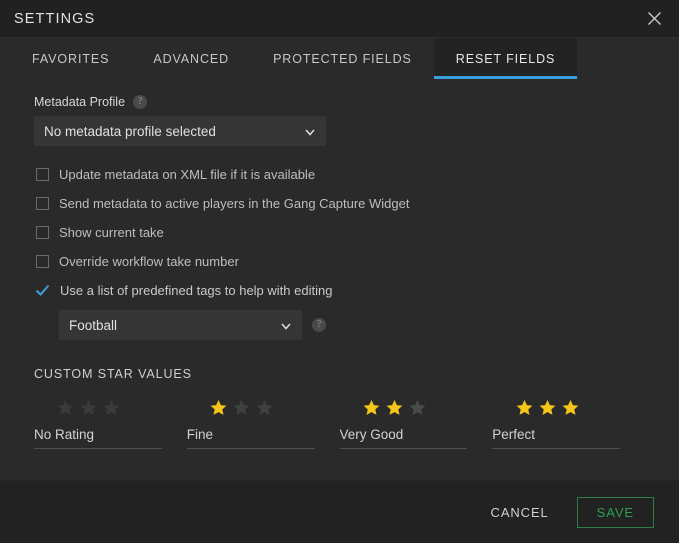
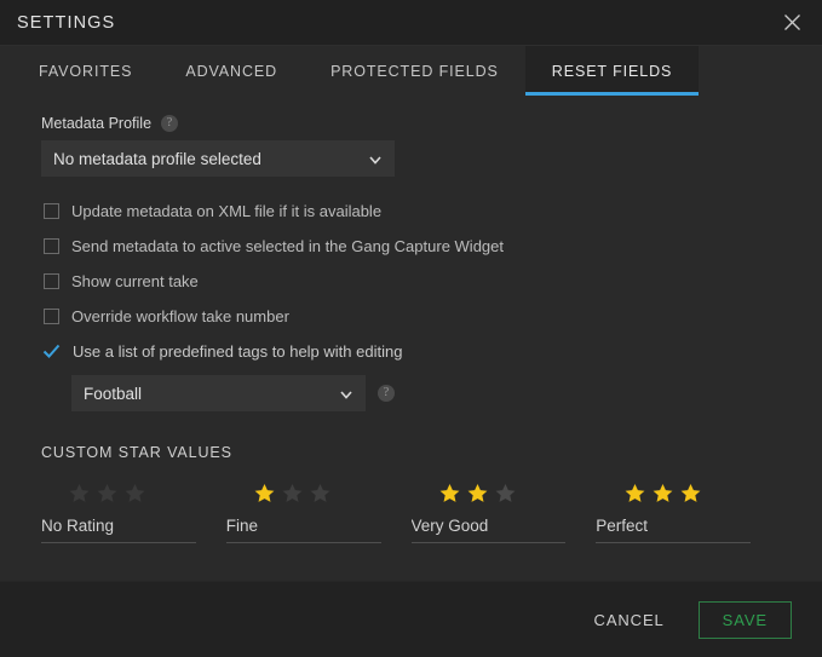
  SETTINGS
  FAVORITES
  ADVANCED
  PROTECTED FIELDS
  RESET FIELDS
  Metadata Profile
  ?
  No metadata profile selected
  Update metadata on XML file if it is available
- Send metadata to active players in the Gang Capture Widget
+ Send metadata to active selected in the Gang Capture Widget
  Show current take
  Override workflow take number
  Use a list of predefined tags to help with editing
  Football
  ?
  CUSTOM STAR VALUES
  No Rating
  Fine
  Very Good
  Perfect
  CANCEL
  SAVE
